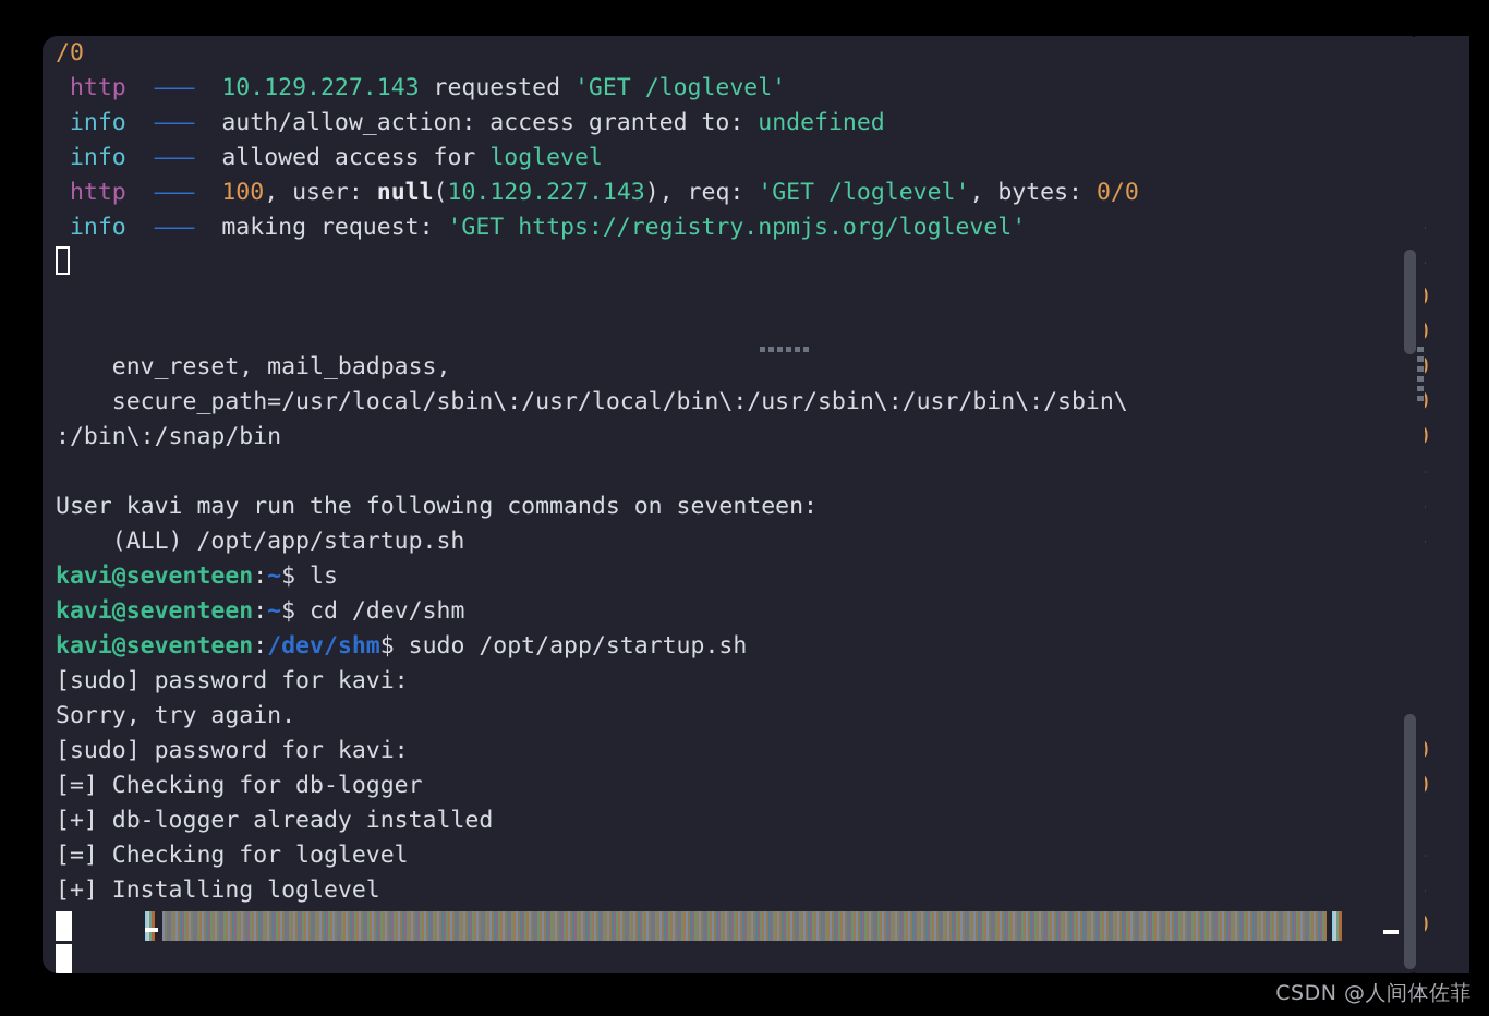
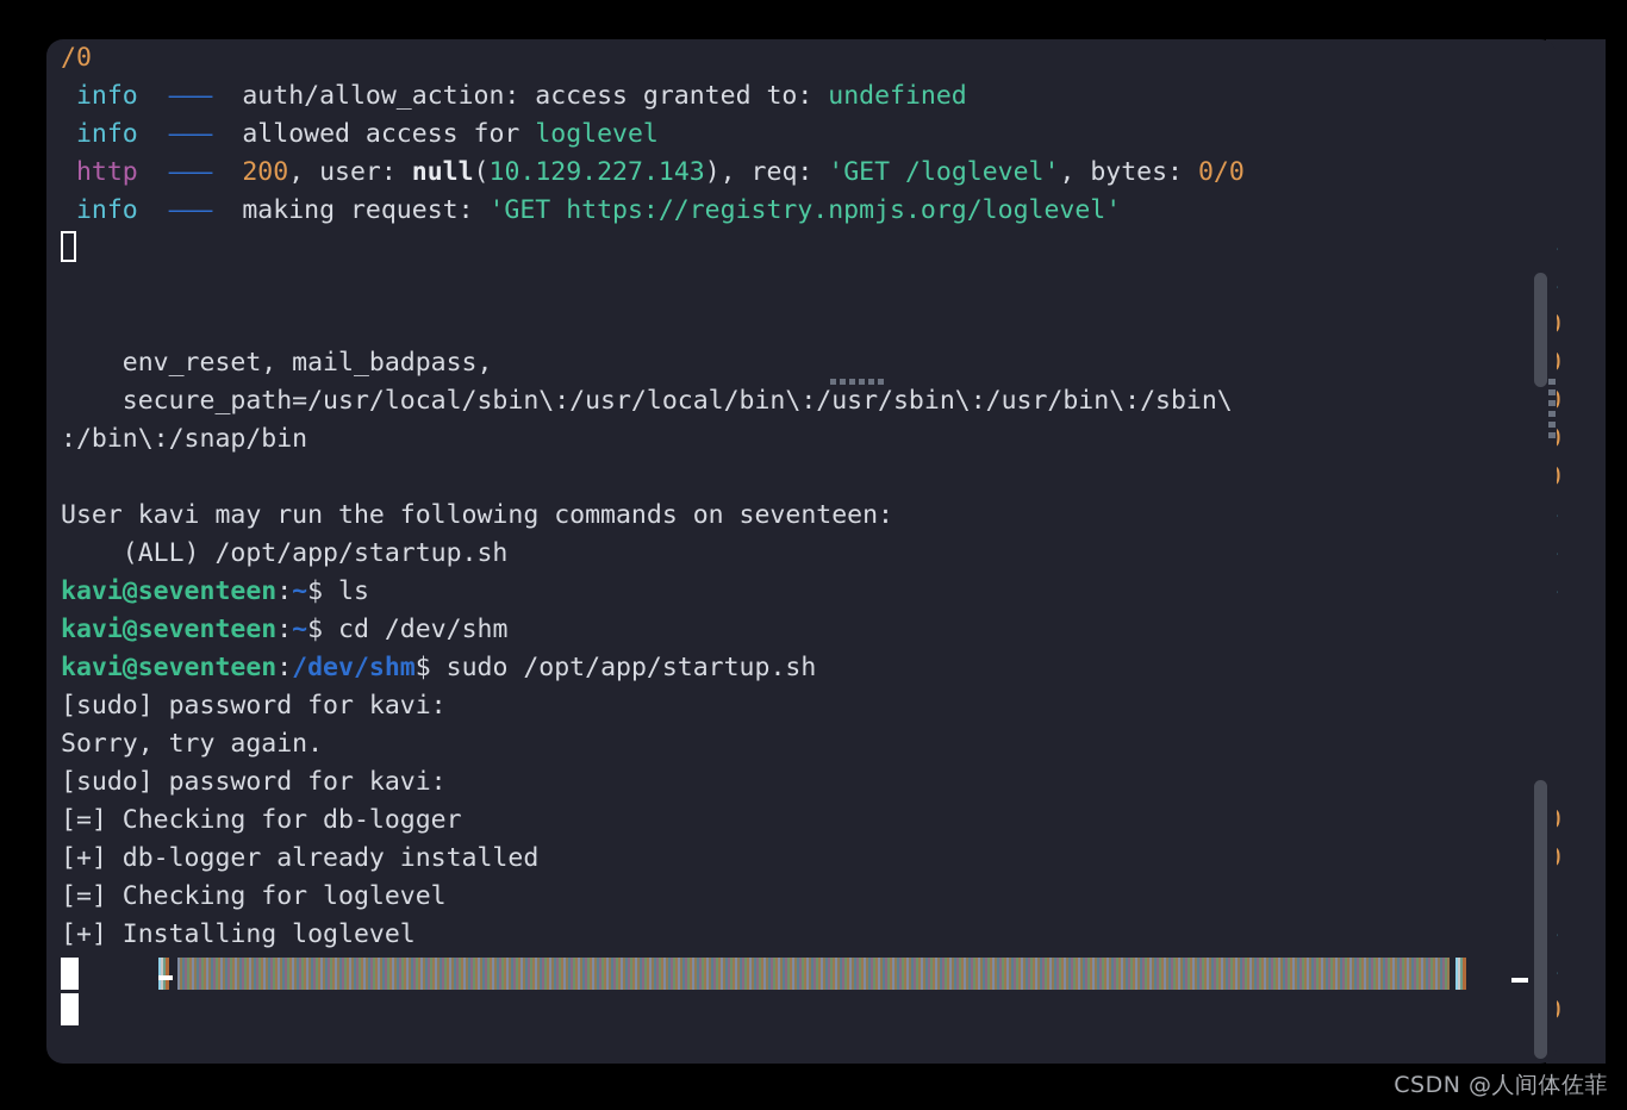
  /0
- http ——— 10.129.227.143 requested 'GET /loglevel'
  info ——— auth/allow_action: access granted to: undefined
  info ——— allowed access for loglevel
- http ——— 100, user: null(10.129.227.143), req: 'GET /loglevel', bytes: 0/0
+ http ——— 200, user: null(10.129.227.143), req: 'GET /loglevel', bytes: 0/0
  info ——— making request: 'GET https://registry.npmjs.org/loglevel'
  env_reset, mail_badpass,
  secure_path=/usr/local/sbin\:/usr/local/bin\:/usr/sbin\:/usr/bin\:/sbin\
  :/bin\:/snap/bin
  User kavi may run the following commands on seventeen:
  (ALL) /opt/app/startup.sh
  kavi@seventeen:~$ ls
  kavi@seventeen:~$ cd /dev/shm
  kavi@seventeen:/dev/shm$ sudo /opt/app/startup.sh
  [sudo] password for kavi:
  Sorry, try again.
  [sudo] password for kavi:
  [=] Checking for db-logger
  [+] db-logger already installed
  [=] Checking for loglevel
  [+] Installing loglevel
  CSDN @人间体佐菲
